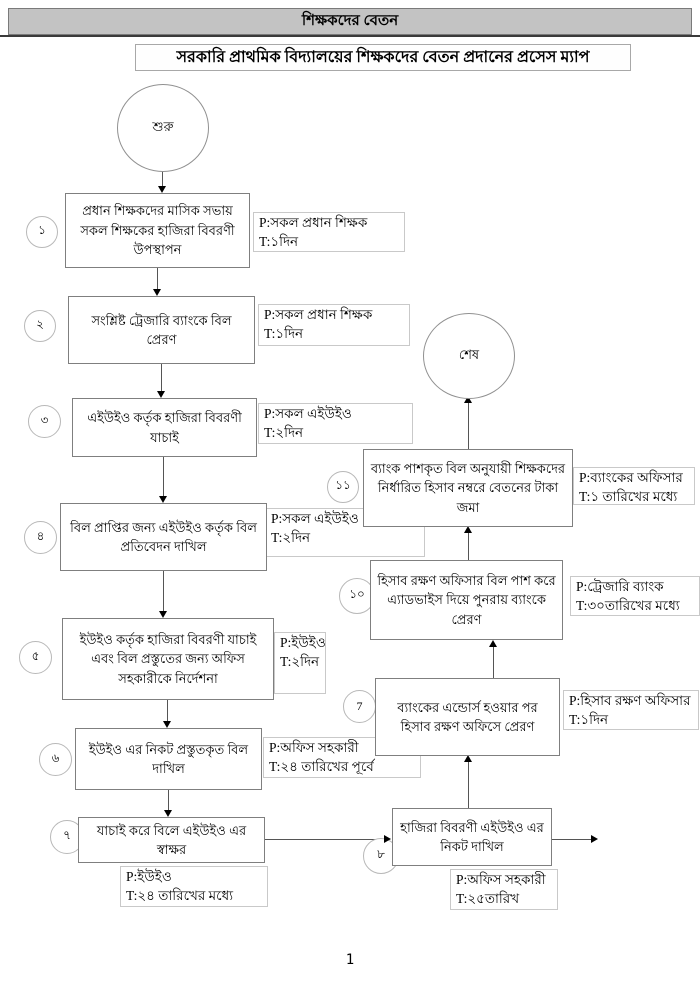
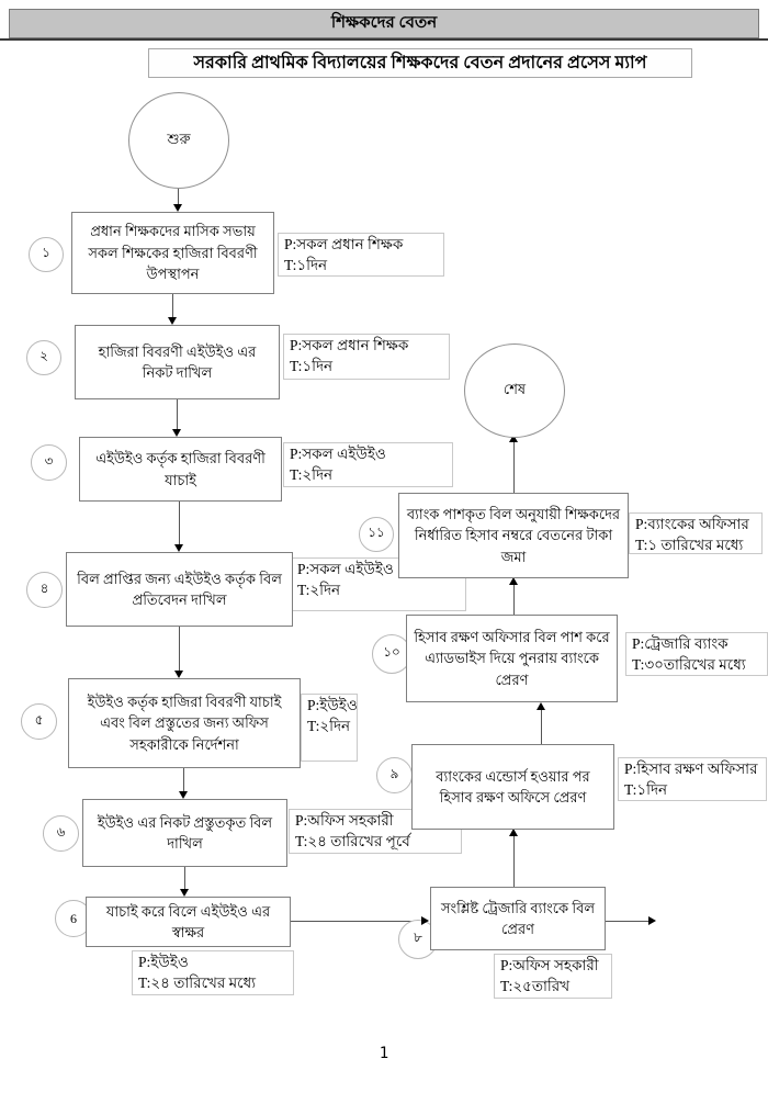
  শিক্ষকদের বেতন
  সরকারি প্রাথমিক বিদ্যালয়ের শিক্ষকদের বেতন প্রদানের প্রসেস ম্যাপ
  শুরু
  শেষ
  প্রধান শিক্ষকদের মাসিক সভায় সকল শিক্ষকের হাজিরা বিবরণী উপস্থাপন
  ১
  P:সকল প্রধান শিক্ষক
  T:১দিন
- সংশ্লিষ্ট ট্রেজারি ব্যাংকে বিল প্রেরণ
+ হাজিরা বিবরণী এইউইও এর নিকট দাখিল
  ২
  P:সকল প্রধান শিক্ষক
  T:১দিন
  এইউইও কর্তৃক হাজিরা বিবরণী যাচাই
  ৩
  P:সকল এইউইও
  T:২দিন
  বিল প্রাপ্তির জন্য এইউইও কর্তৃক বিল প্রতিবেদন দাখিল
  ৪
  P:সকল এইউইও
  T:২দিন
  ইউইও কর্তৃক হাজিরা বিবরণী যাচাই এবং বিল প্রস্তুতের জন্য অফিস সহকারীকে নির্দেশনা
  ৫
  P:ইউইও
  T:২দিন
  ইউইও এর নিকট প্রস্তুতকৃত বিল দাখিল
  ৬
  P:অফিস সহকারী
  T:২৪ তারিখের পূর্বে
  যাচাই করে বিলে এইউইও এর স্বাক্ষর
- ৭
+ 6
  P:ইউইও
  T:২৪ তারিখের মধ্যে
- হাজিরা বিবরণী এইউইও এর নিকট দাখিল
+ সংশ্লিষ্ট ট্রেজারি ব্যাংকে বিল প্রেরণ
  ৮
  P:অফিস সহকারী
  T:২৫তারিখ
  ব্যাংকের এন্ডোর্স হওয়ার পর হিসাব রক্ষণ অফিসে প্রেরণ
- 7
+ ৯
  P:হিসাব রক্ষণ অফিসার
  T:১দিন
  হিসাব রক্ষণ অফিসার বিল পাশ করে এ্যাডভাইস দিয়ে পুনরায় ব্যাংকে প্রেরণ
  ১০
  P:ট্রেজারি ব্যাংক
  T:৩০তারিখের মধ্যে
  ব্যাংক পাশকৃত বিল অনুযায়ী শিক্ষকদের নির্ধারিত হিসাব নম্বরে বেতনের টাকা জমা
  ১১
  P:ব্যাংকের অফিসার
  T:১ তারিখের মধ্যে
  1
